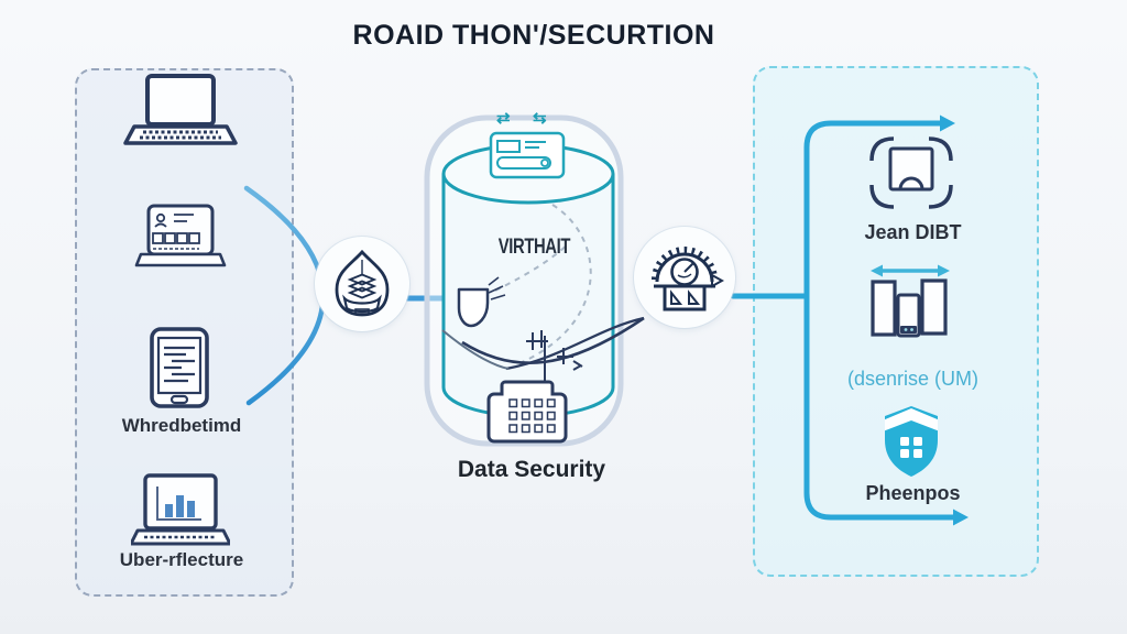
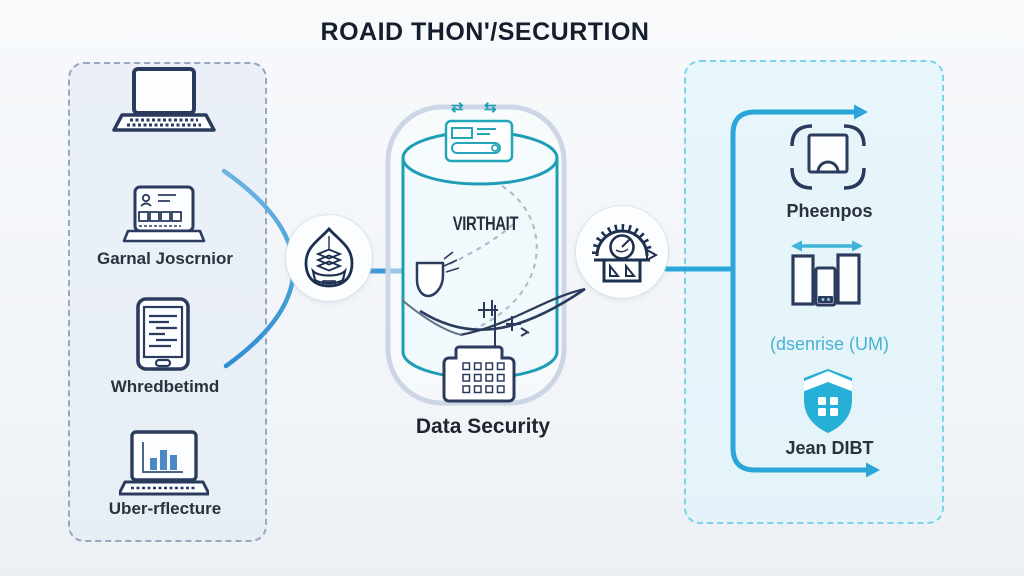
  ROAID THON'/SECURTION
+ Garnal Joscrnior
  Whredbetimd
  Uber-rflecture
  ⇄
  ⇆
  VIRTHAIT
  Data Security
- Jean DIBT
+ Pheenpos
  (dsenrise (UM)
- Pheenpos
+ Jean DIBT
